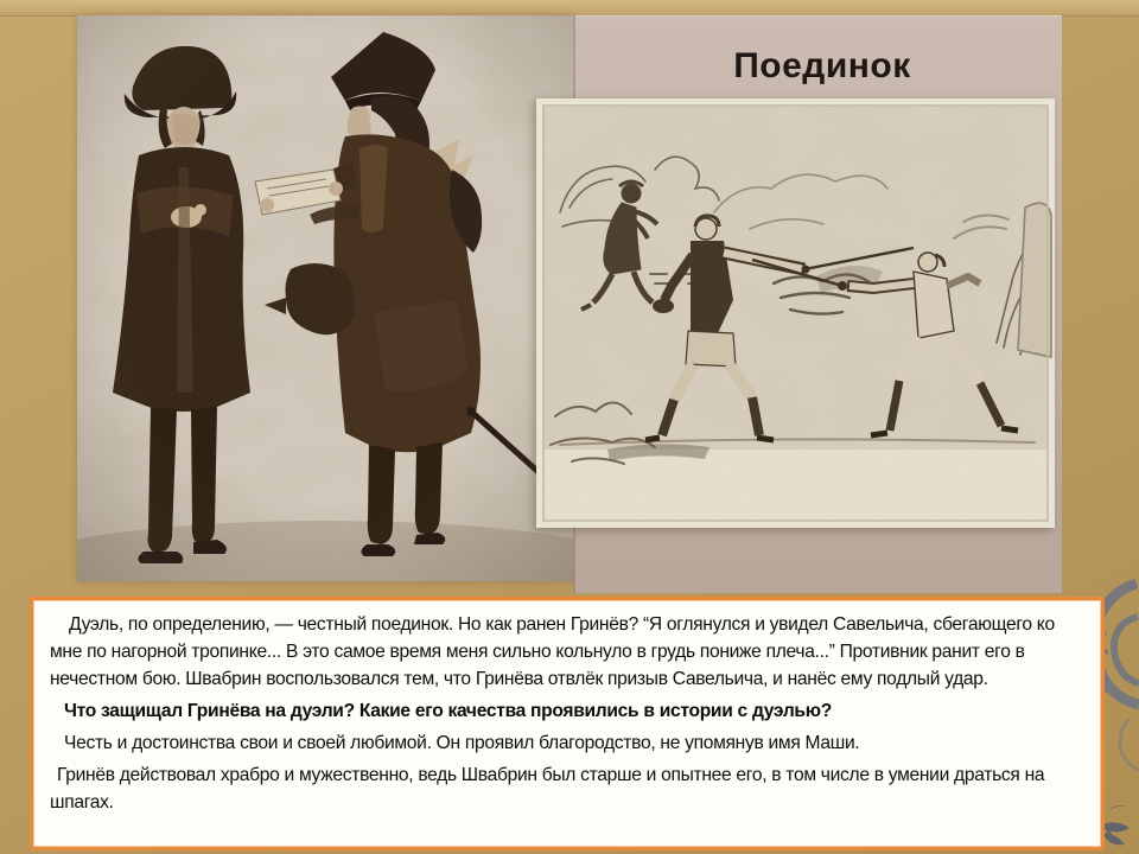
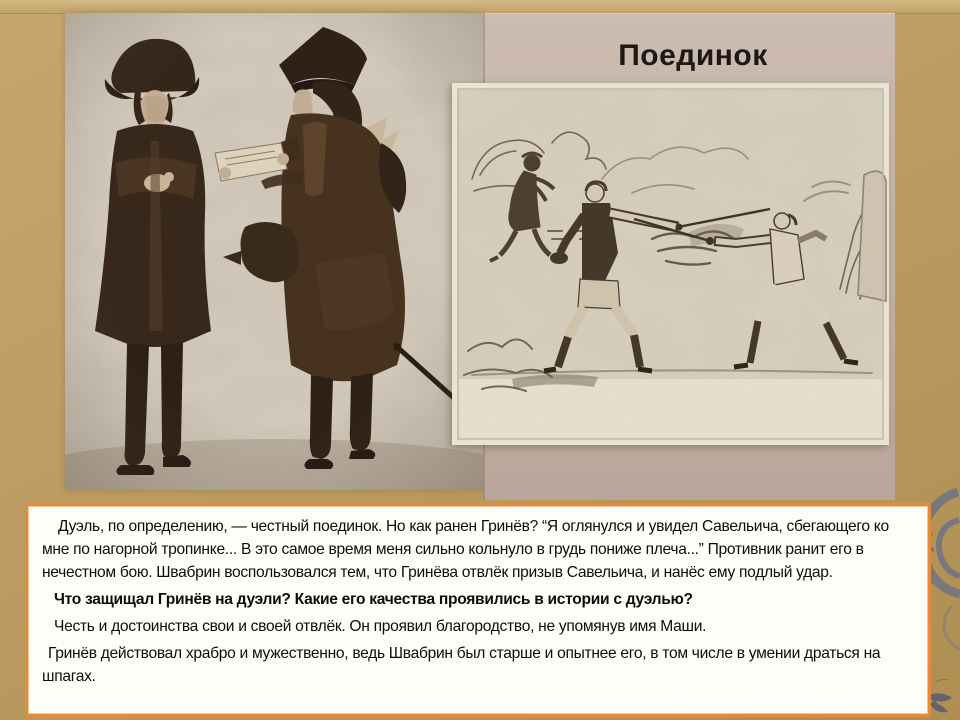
  Поединок
  Дуэль, по определению, — честный поединок. Но как ранен Гринёв? “Я оглянулся и увидел Савельича, сбегающего ко мне по нагорной тропинке... В это самое время меня сильно кольнуло в грудь пониже плеча...” Противник ранит его в нечестном бою. Швабрин воспользовался тем, что Гринёва отвлёк призыв Савельича, и нанёс ему подлый удар.
- Что защищал Гринёва на дуэли? Какие его качества проявились в истории с дуэлью?
+ Что защищал Гринёв на дуэли? Какие его качества проявились в истории с дуэлью?
- Честь и достоинства свои и своей любимой. Он проявил благородство, не упомянув имя Маши.
+ Честь и достоинства свои и своей отвлёк. Он проявил благородство, не упомянув имя Маши.
  Гринёв действовал храбро и мужественно, ведь Швабрин был старше и опытнее его, в том числе в умении драться на шпагах.
